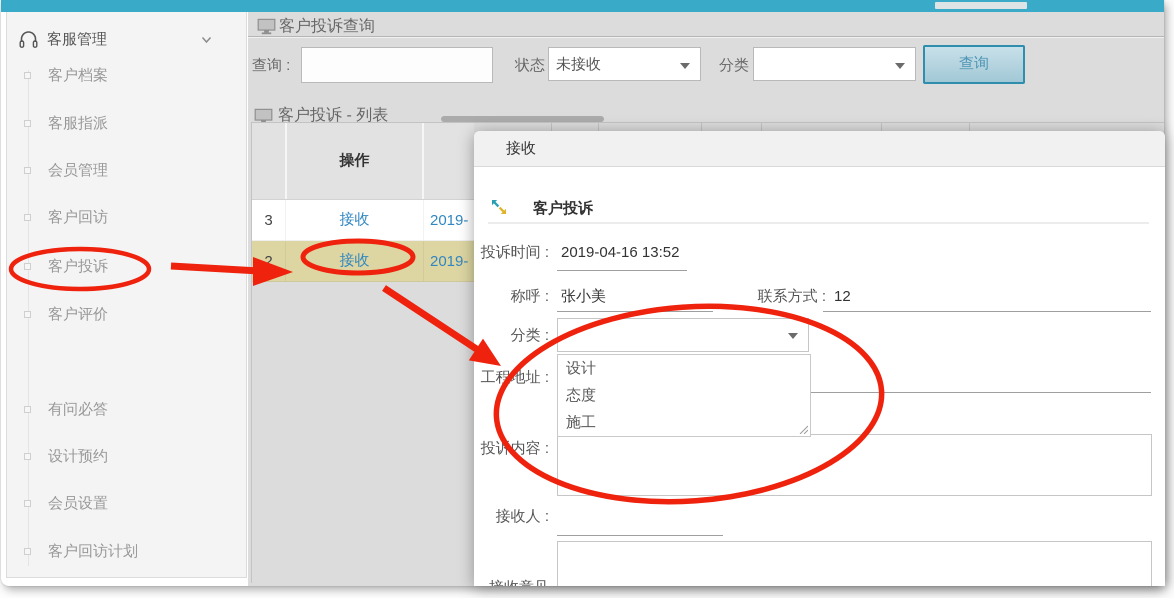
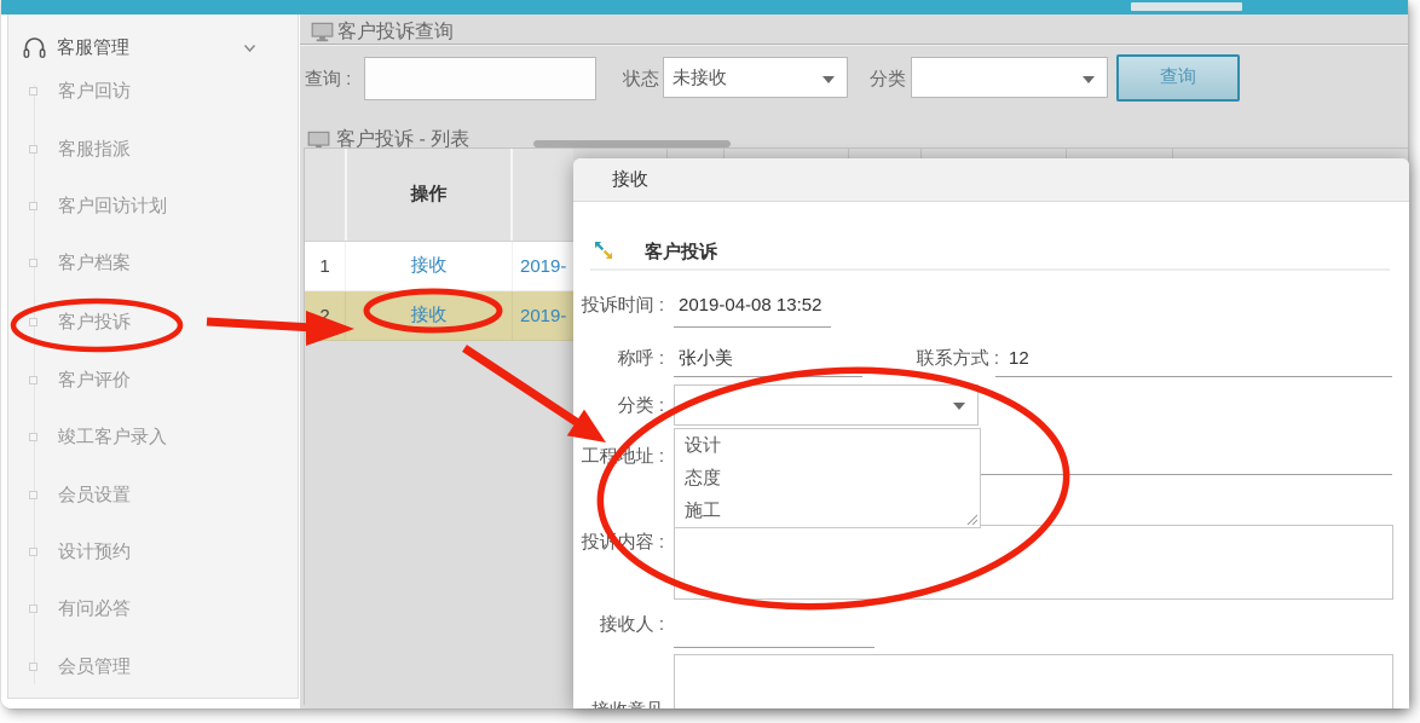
  客服管理
- 客户档案
+ 客户回访
  客服指派
- 会员管理
+ 客户回访计划
- 客户回访
+ 客户档案
  客户投诉
  客户评价
+ 竣工客户录入
- 有问必答
+ 会员设置
  设计预约
- 会员设置
+ 有问必答
- 客户回访计划
+ 会员管理
  客户投诉查询
  查询 :
  状态
  未接收
  分类
  查询
  客户投诉 - 列表
  操作
- 3
+ 1
  接收
  2019-
  2
  接收
  2019-
  接收
  客户投诉
  投诉时间 :
- 2019-04-16 13:52
+ 2019-04-08 13:52
  称呼 :
  张小美
  联系方式 :
  12
  分类 :
  工程地址 :
  设计
  态度
  施工
  投诉内容 :
  接收人 :
